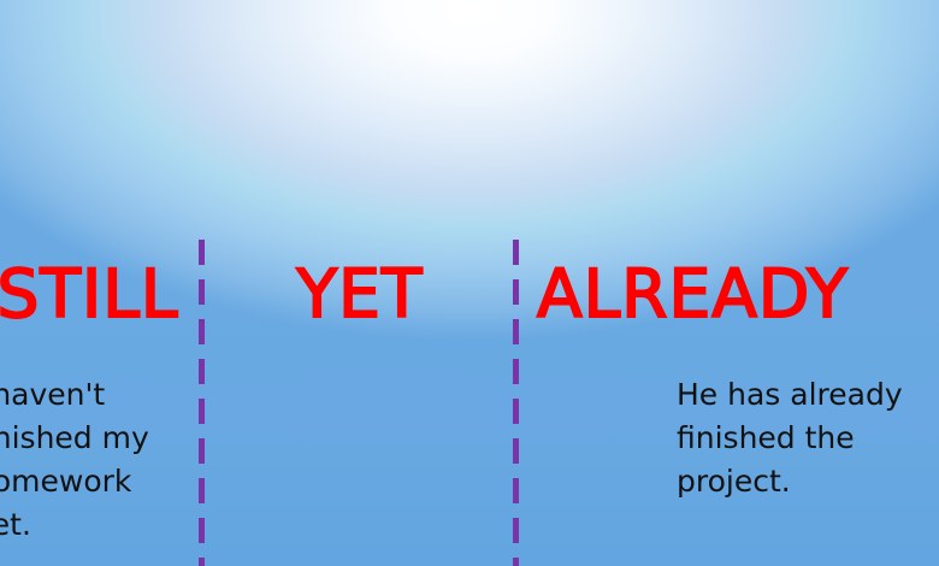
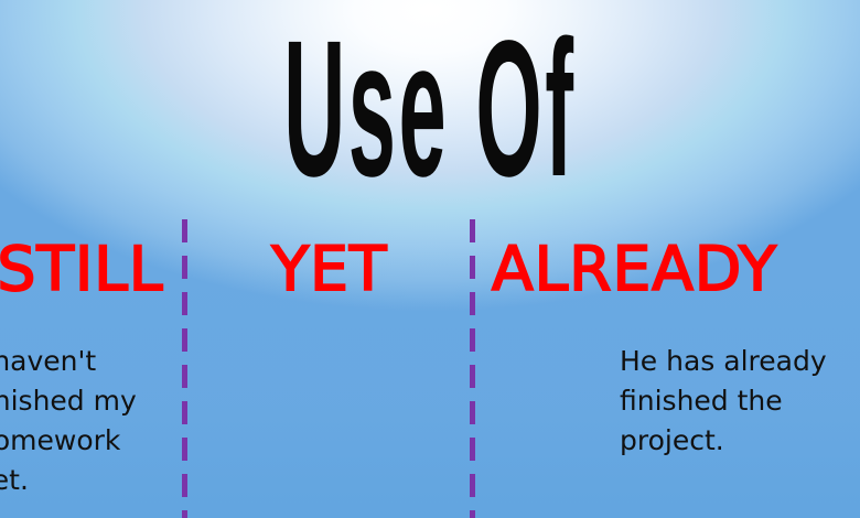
+ Use Of
  STILL
  haven't
  nished my
  omework
  et.
  YET
  ALREADY
  He has already
  finished the
  project.
